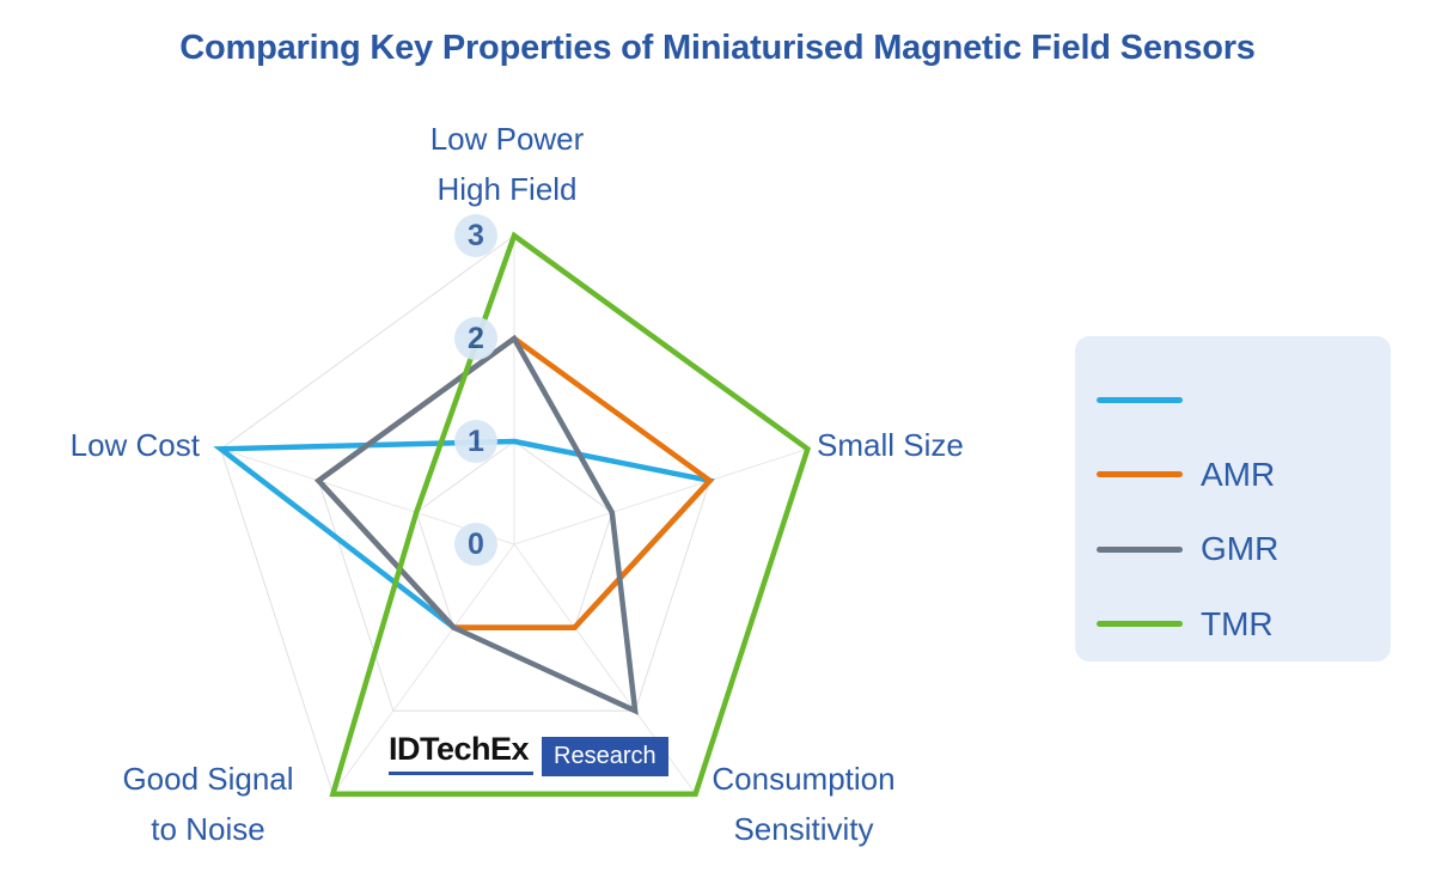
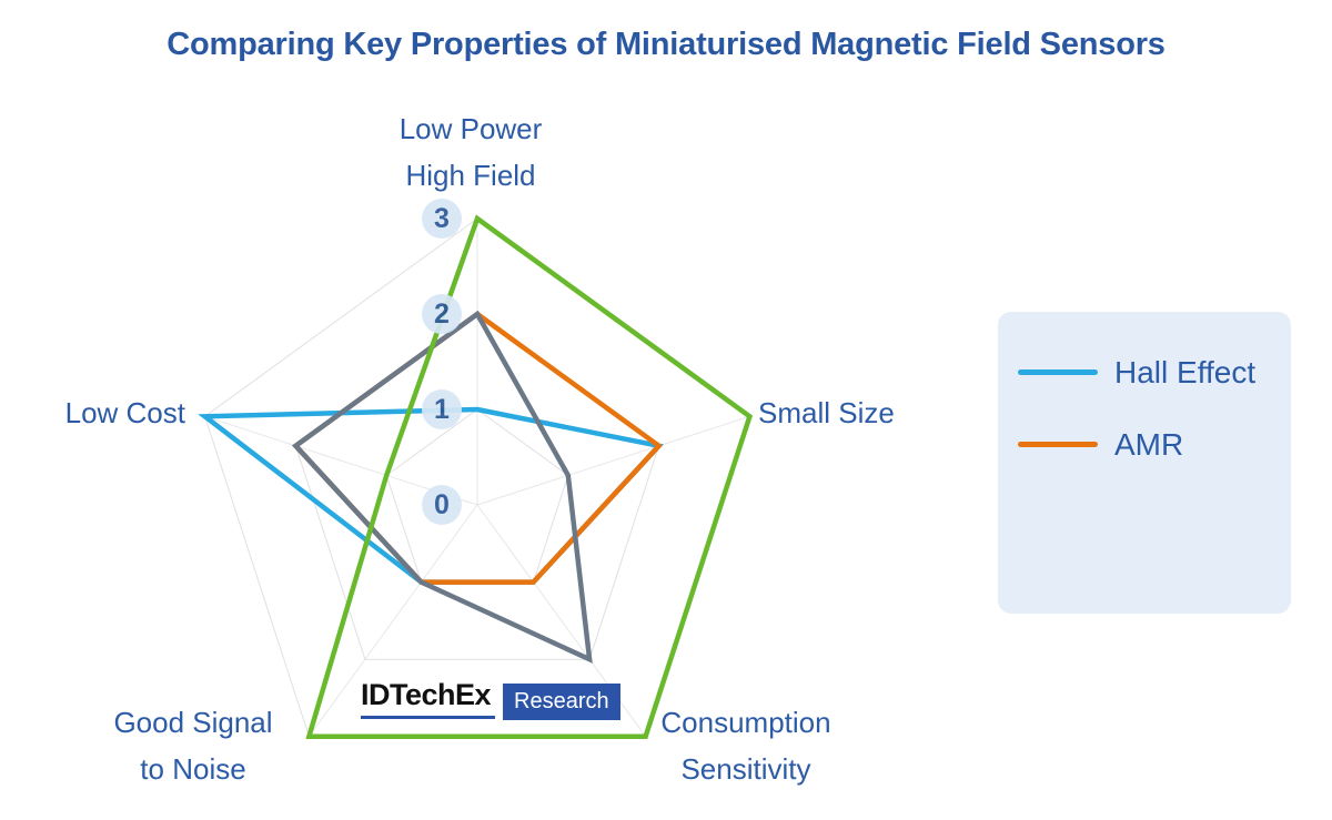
  Comparing Key Properties of Miniaturised Magnetic Field Sensors
  Low Power
  High Field
  Small Size
  Consumption
  Sensitivity
  Good Signal
  to Noise
  Low Cost
  0
  1
  2
  3
+ Hall Effect
  AMR
- GMR
- TMR
  IDTechEx
  Research
